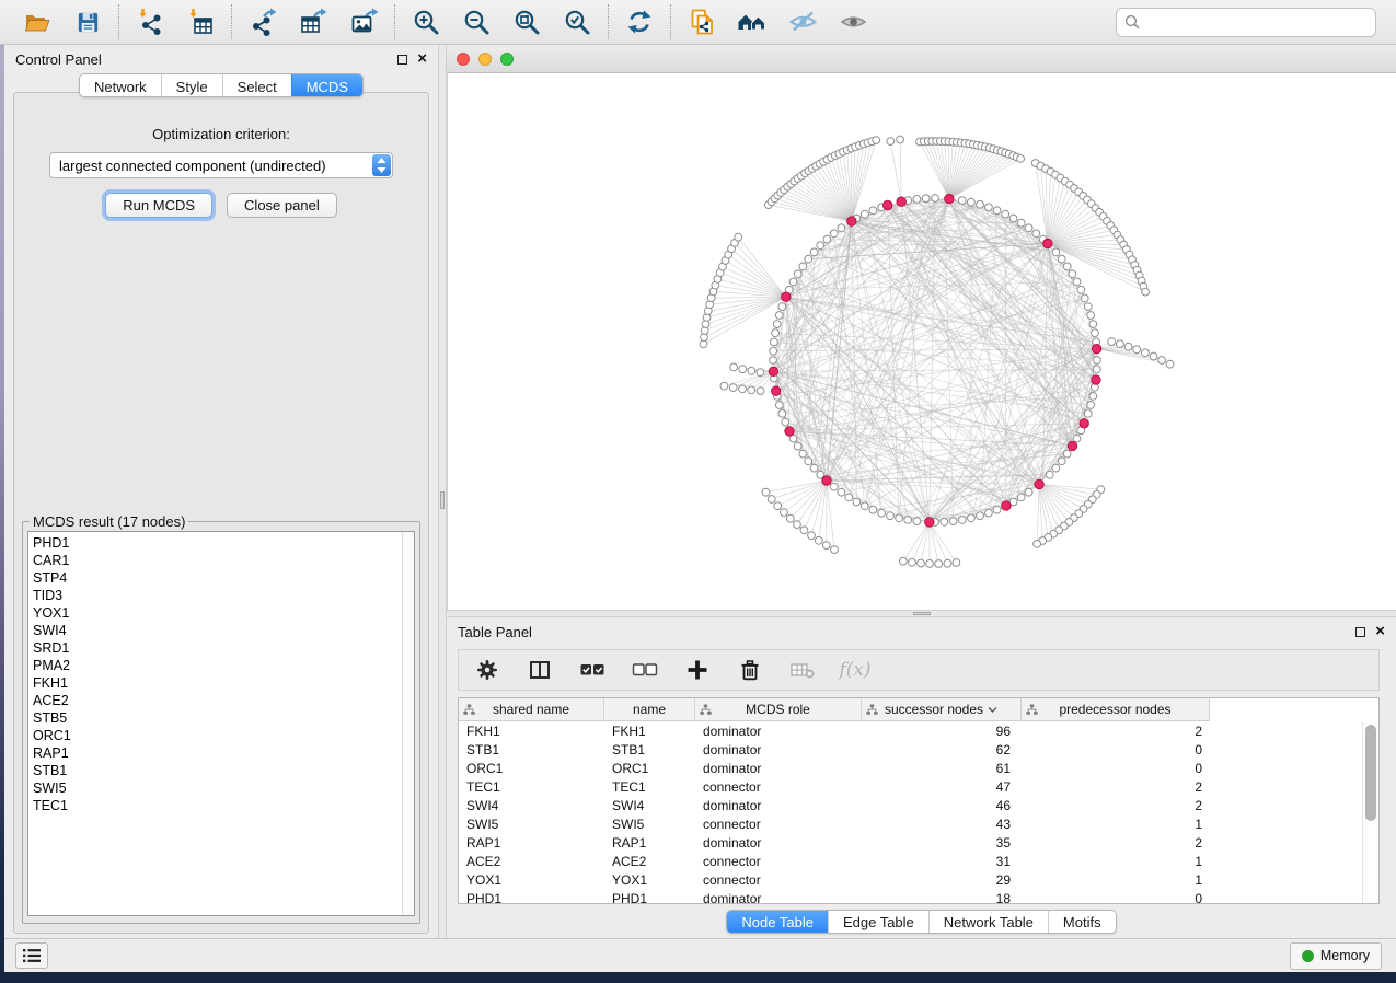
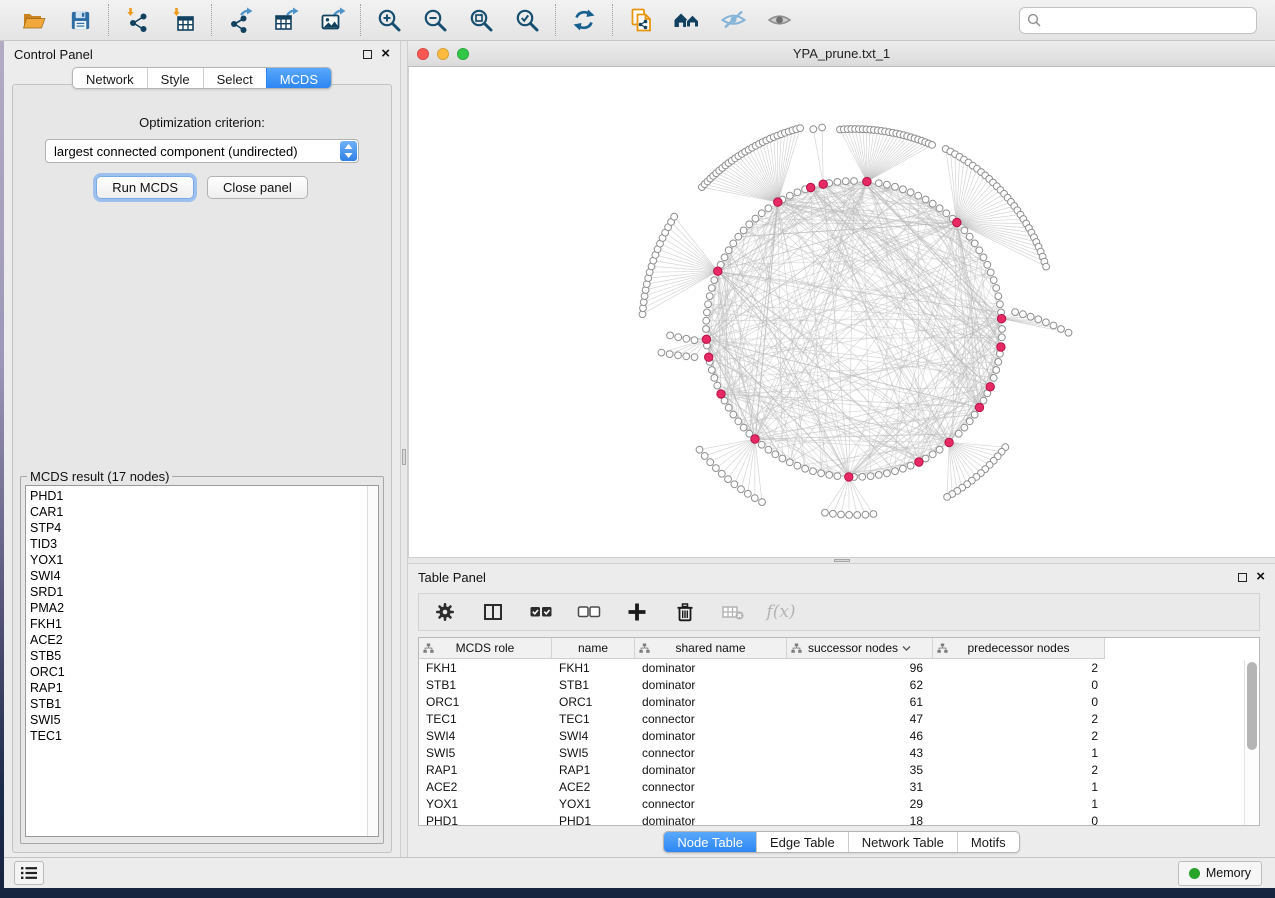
  Control Panel
  ×
  Network
  Style
  Select
  MCDS
  Optimization criterion:
  largest connected component (undirected)
  Run MCDS
  Close panel
  MCDS result (17 nodes)
  PHD1
  CAR1
  STP4
  TID3
  YOX1
  SWI4
  SRD1
  PMA2
  FKH1
  ACE2
  STB5
  ORC1
  RAP1
  STB1
  SWI5
  TEC1
+ YPA_prune.txt_1
  Table Panel
  ×
  f(x)
- shared name
+ MCDS role
  name
- MCDS role
+ shared name
  successor nodes
  predecessor nodes
  FKH1
  FKH1
  dominator
  96
  2
  STB1
  STB1
  dominator
  62
  0
  ORC1
  ORC1
  dominator
  61
  0
  TEC1
  TEC1
  connector
  47
  2
  SWI4
  SWI4
  dominator
  46
  2
  SWI5
  SWI5
  connector
  43
  1
  RAP1
  RAP1
  dominator
  35
  2
  ACE2
  ACE2
  connector
  31
  1
  YOX1
  YOX1
  connector
  29
  1
  PHD1
  PHD1
  dominator
  18
  0
  Node Table
  Edge Table
  Network Table
  Motifs
  Memory
